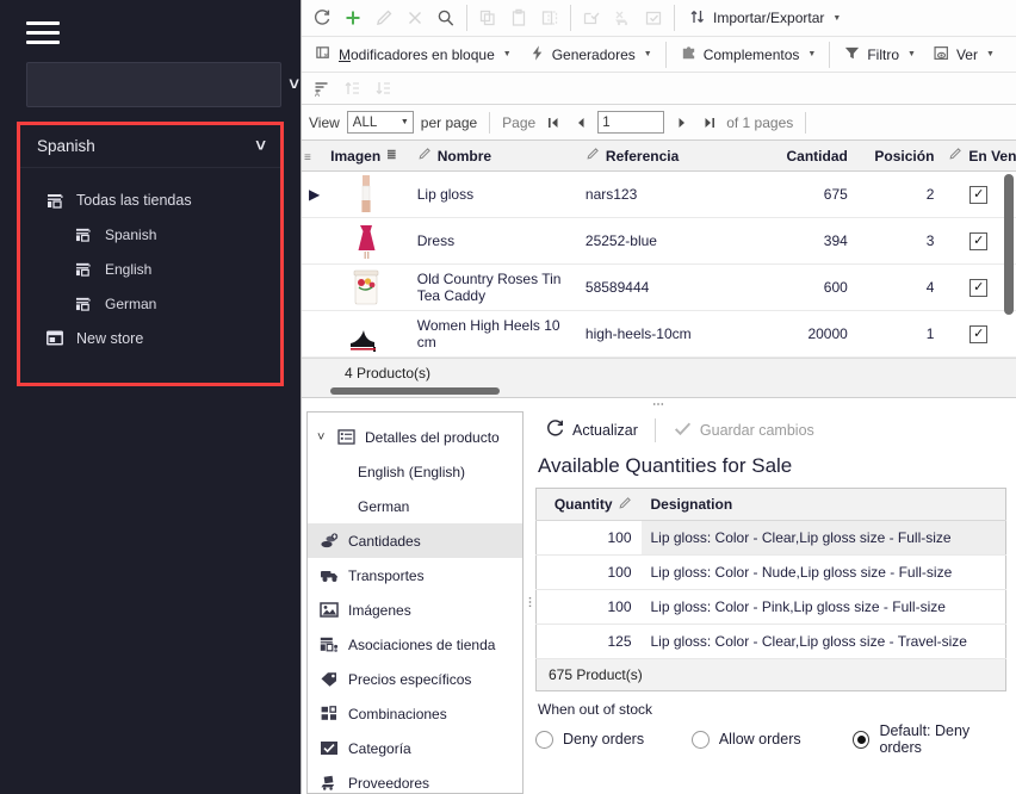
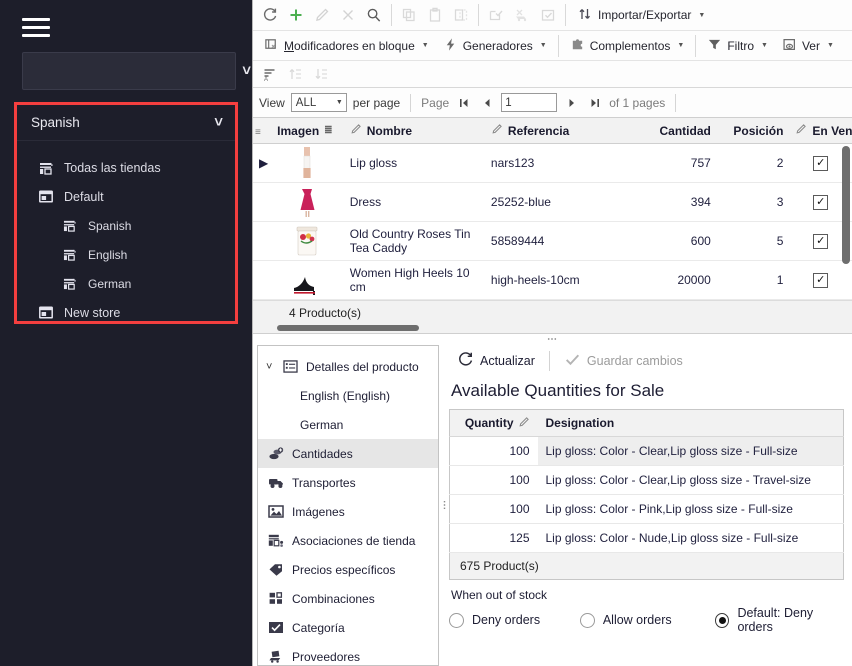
  ˅
  Spanish
  ˅
  Todas las tiendas
+ Default
  Spanish
  English
  German
  New store
  Importar/Exportar
  Modificadores en bloque
  Generadores
  Complementos
  Filtro
  Ver
  View
  ALL
  per page
  Page
  1
  of 1 pages
  ≡	Imagen ≣	Nombre	Referencia	Cantidad	Posición	En Ven
- ▶		Lip gloss	nars123	675	2	✓
+ ▶		Lip gloss	nars123	757	2	✓
  		Dress	25252-blue	394	3	✓
- 		Old Country Roses Tin Tea Caddy	58589444	600	4	✓
+ 		Old Country Roses Tin Tea Caddy	58589444	600	5	✓
  		Women High Heels 10 cm	high-heels-10cm	20000	1	✓
  4 Producto(s)
  ⋯
  ˅
  Detalles del producto
  English (English)
  German
  Cantidades
  Transportes
  Imágenes
  Asociaciones de tienda
  Precios específicos
  Combinaciones
  Categoría
  Proveedores
  Actualizar
  Guardar cambios
  Available Quantities for Sale
  Quantity	Designation
  100	Lip gloss: Color - Clear,Lip gloss size - Full-size
- 100	Lip gloss: Color - Nude,Lip gloss size - Full-size
+ 100	Lip gloss: Color - Clear,Lip gloss size - Travel-size
  100	Lip gloss: Color - Pink,Lip gloss size - Full-size
- 125	Lip gloss: Color - Clear,Lip gloss size - Travel-size
+ 125	Lip gloss: Color - Nude,Lip gloss size - Full-size
  675 Product(s)
  When out of stock
  Deny orders
  Allow orders
  Default: Deny orders
